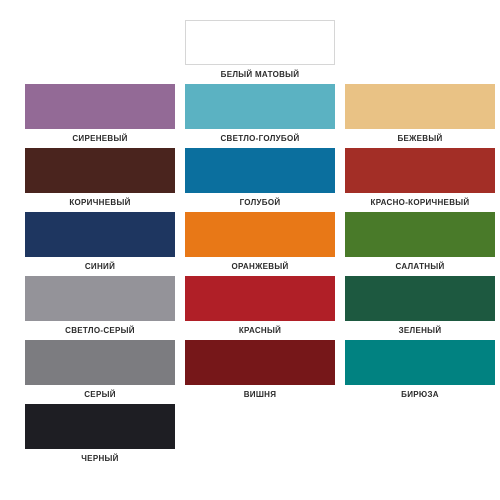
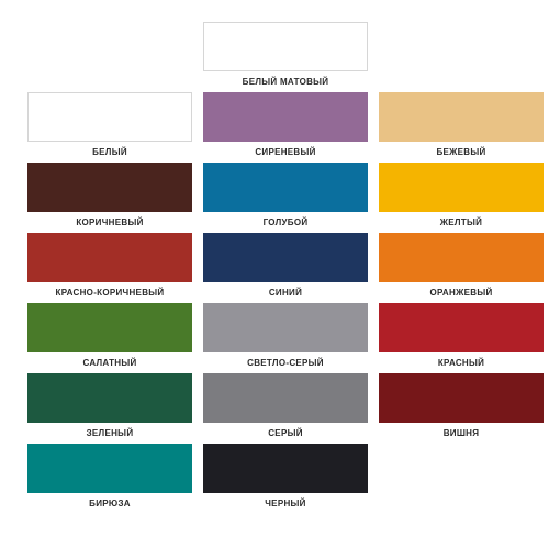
  БЕЛЫЙ МАТОВЫЙ
+ БЕЛЫЙ
  СИРЕНЕВЫЙ
- СВЕТЛО-ГОЛУБОЙ
  БЕЖЕВЫЙ
  КОРИЧНЕВЫЙ
  ГОЛУБОЙ
+ ЖЕЛТЫЙ
  КРАСНО-КОРИЧНЕВЫЙ
  СИНИЙ
  ОРАНЖЕВЫЙ
  САЛАТНЫЙ
  СВЕТЛО-СЕРЫЙ
  КРАСНЫЙ
  ЗЕЛЕНЫЙ
  СЕРЫЙ
  ВИШНЯ
  БИРЮЗА
  ЧЕРНЫЙ
